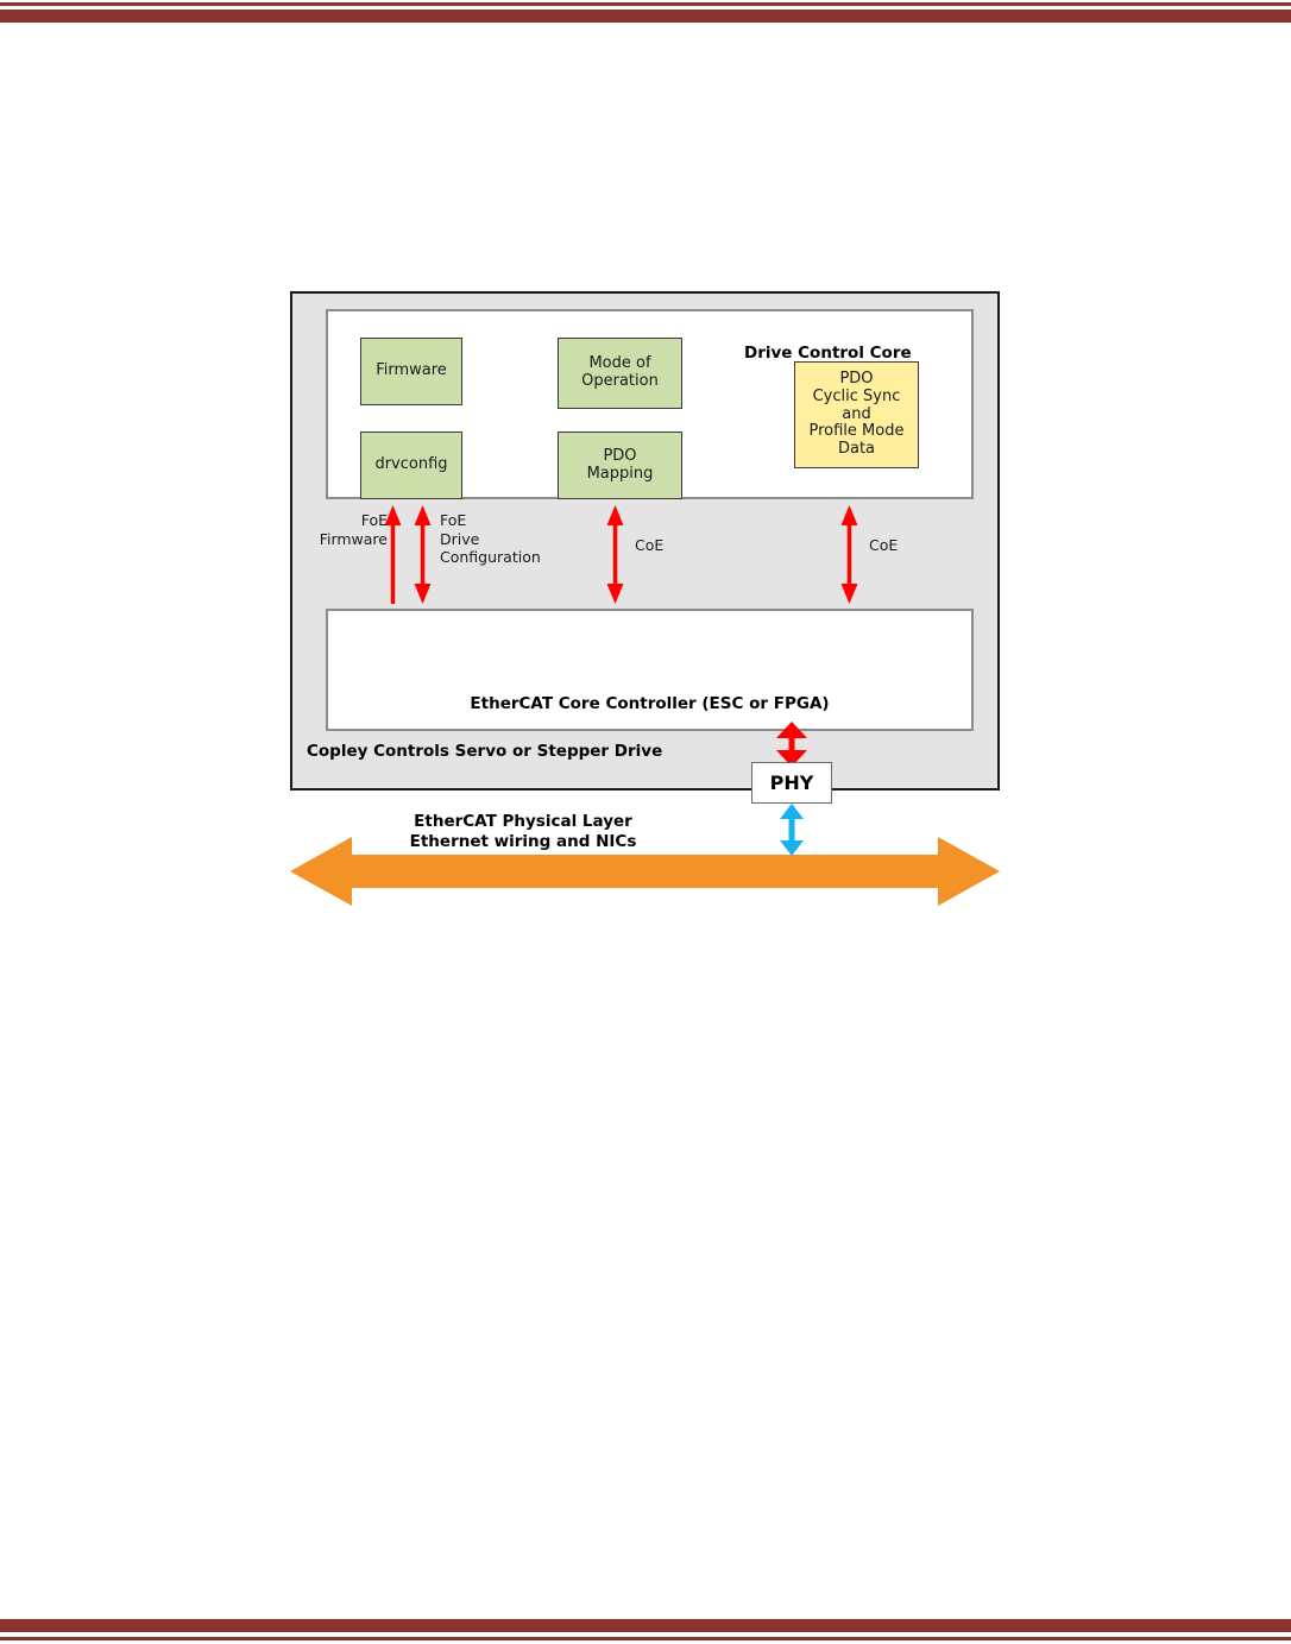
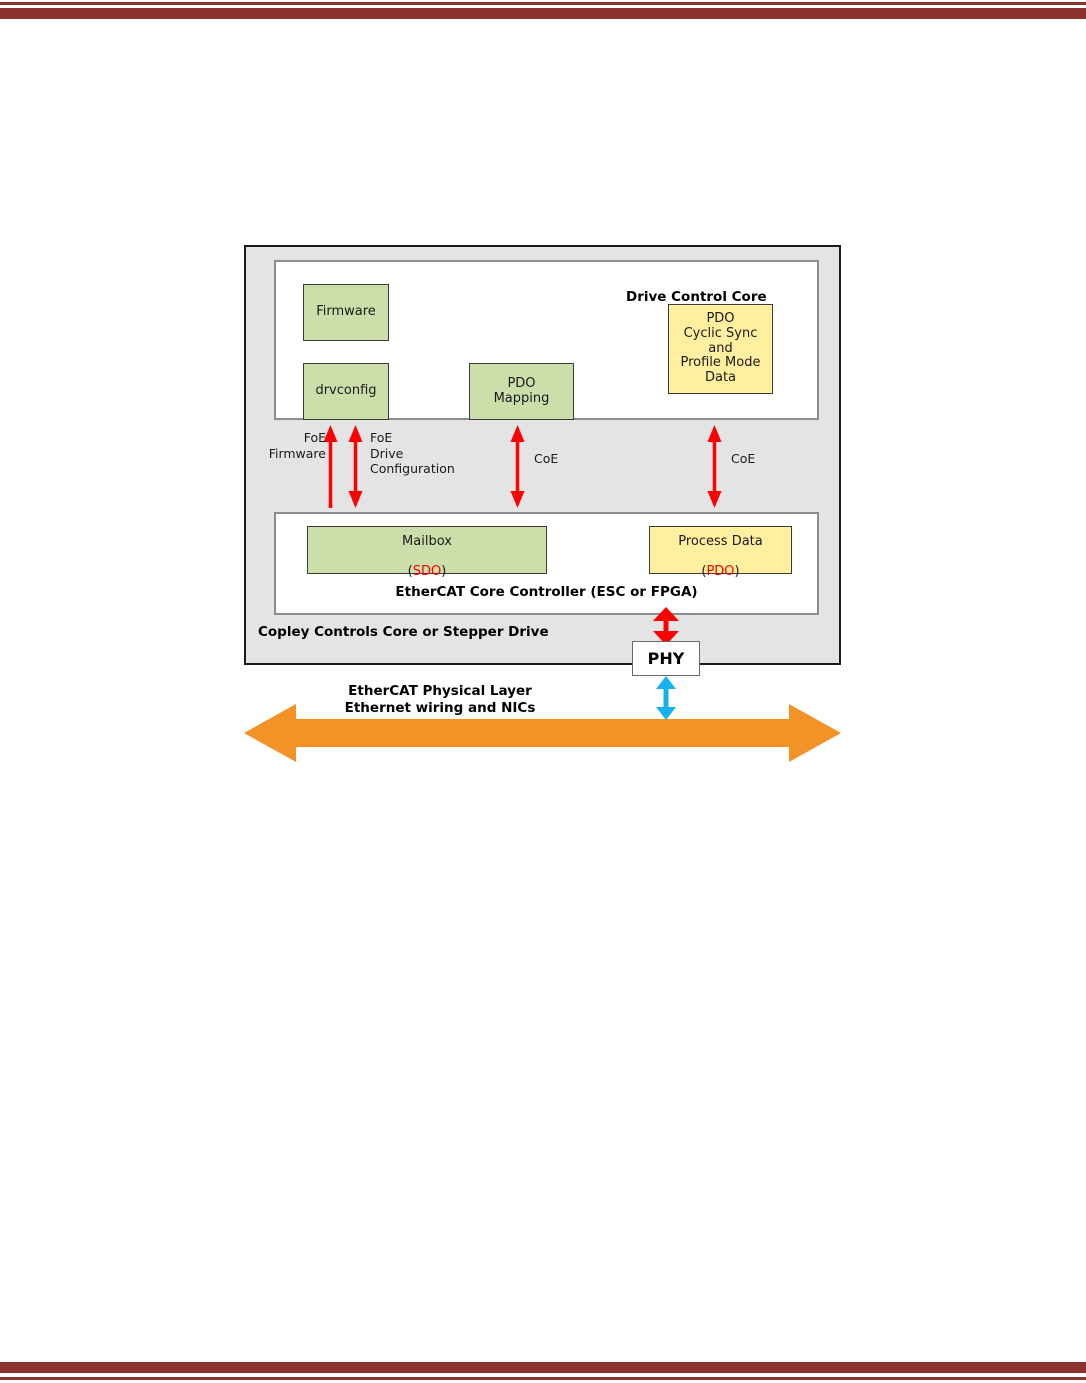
  Drive Control Core
  Firmware
  drvconfig
- Mode of
- Operation
  PDO
  Mapping
  PDO
  Cyclic Sync
  and
  Profile Mode
  Data
  FoE
  Firmware
  FoE
  Drive
  Configuration
  CoE
  CoE
+ Mailbox
+ (SDO)
+ Process Data
+ (PDO)
  EtherCAT Core Controller (ESC or FPGA)
- Copley Controls Servo or Stepper Drive
+ Copley Controls Core or Stepper Drive
  PHY
  EtherCAT Physical Layer
  Ethernet wiring and NICs
